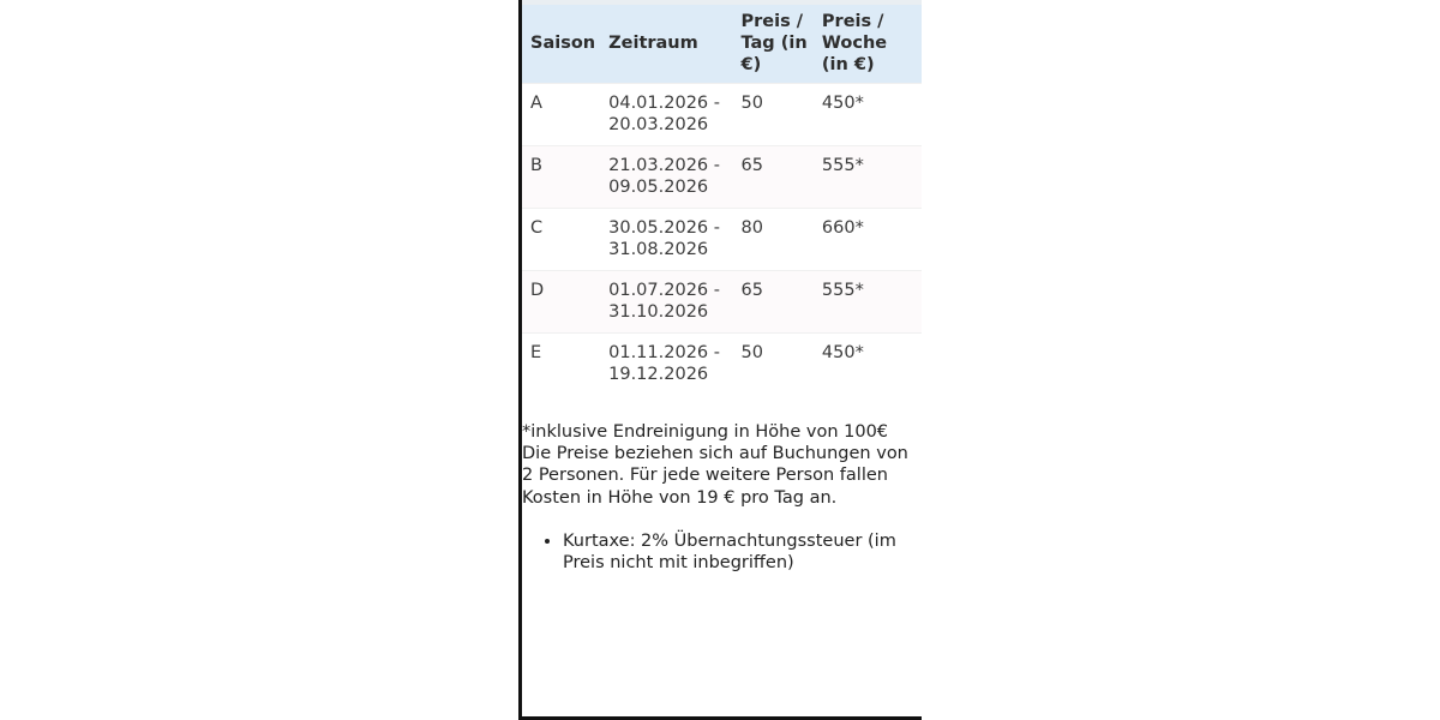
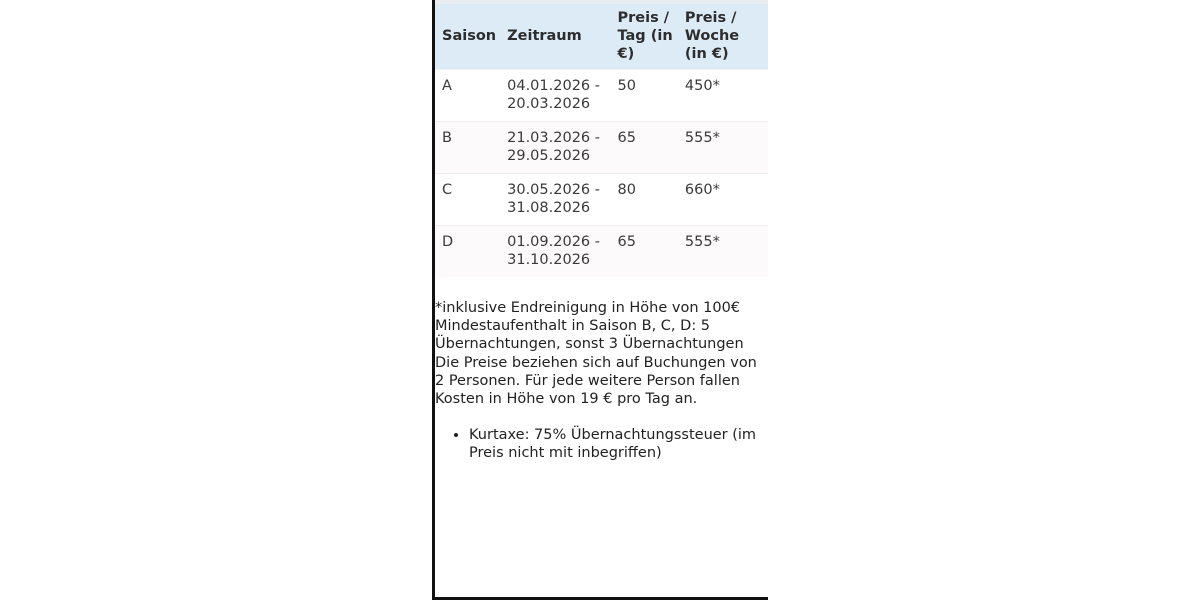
  Saison	Zeitraum	Preis / Tag (in €)	Preis / Woche (in €)
  A	04.01.2026 -20.03.2026	50	450*
- B	21.03.2026 -09.05.2026	65	555*
+ B	21.03.2026 -29.05.2026	65	555*
  C	30.05.2026 -31.08.2026	80	660*
- D	01.07.2026 -31.10.2026	65	555*
+ D	01.09.2026 -31.10.2026	65	555*
- E	01.11.2026 -19.12.2026	50	450*
  *inklusive Endreinigung in Höhe von 100€
+ Mindestaufenthalt in Saison B, C, D: 5 Übernachtungen, sonst 3 Übernachtungen
  Die Preise beziehen sich auf Buchungen von 2 Personen. Für jede weitere Person fallen Kosten in Höhe von 19 € pro Tag an.
- Kurtaxe: 2% Übernachtungssteuer (im Preis nicht mit inbegriffen)
+ Kurtaxe: 75% Übernachtungssteuer (im Preis nicht mit inbegriffen)
